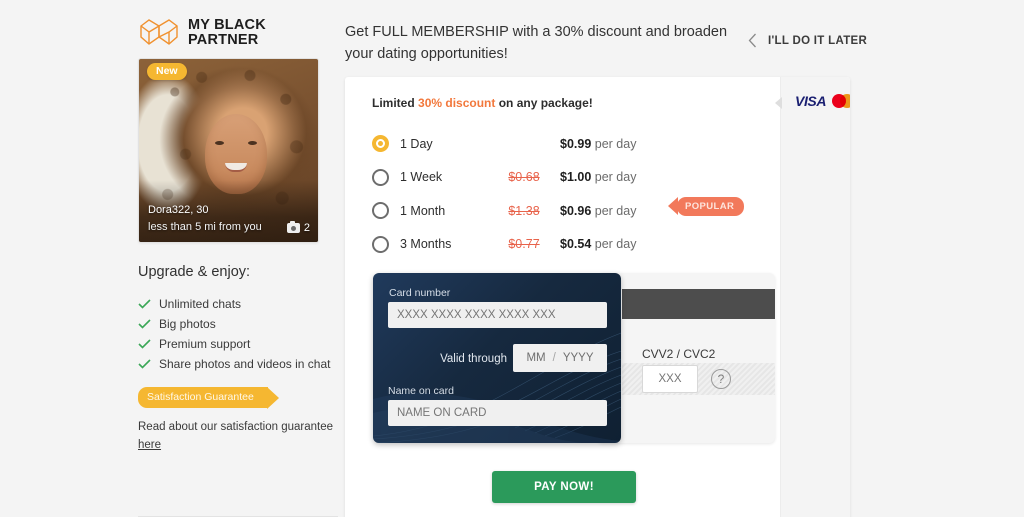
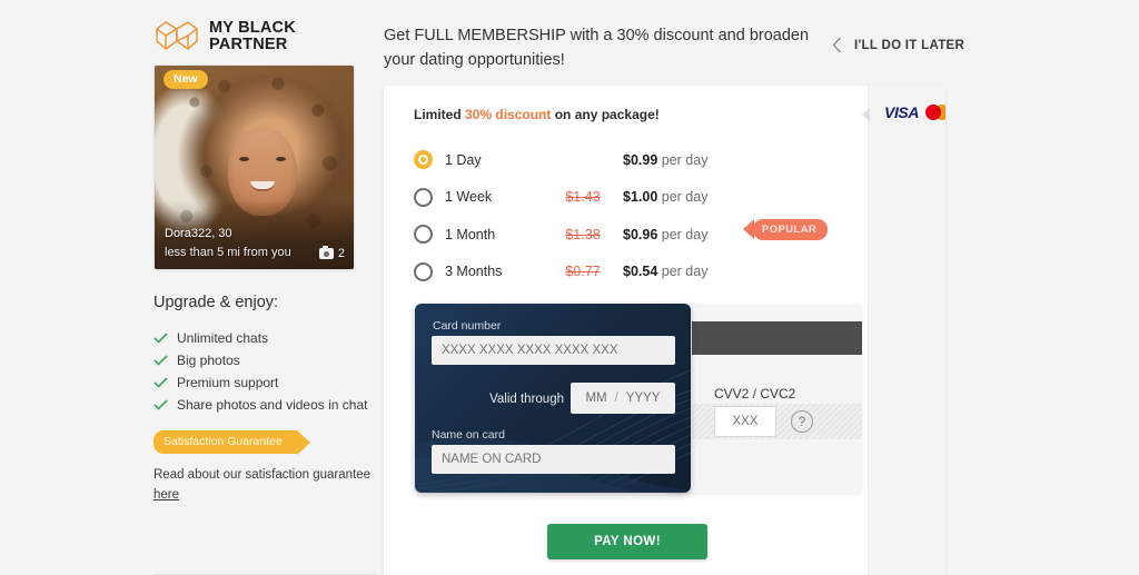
  MY BLACK
  PARTNER
  New
  Dora322, 30
  less than 5 mi from you
  2
  Upgrade & enjoy:
  Unlimited chats
  Big photos
  Premium support
  Share photos and videos in chat
  Satisfaction Guarantee
  Read about our satisfaction guarantee
  here
  Get FULL MEMBERSHIP with a 30% discount and broaden your dating opportunities!
  I'LL DO IT LATER
  VISA
  Limited 30% discount on any package!
  1 Day
  $0.99 per day
  1 Week
- $0.68
+ $1.43
  $1.00 per day
  1 Month
  $1.38
  $0.96 per day
  POPULAR
  3 Months
  $0.77
  $0.54 per day
  CVV2 / CVC2
  XXX
  ?
  Card number
  XXXX XXXX XXXX XXXX XXX
  Valid through
  MM
  /
  YYYY
  Name on card
  NAME ON CARD
  PAY NOW!
